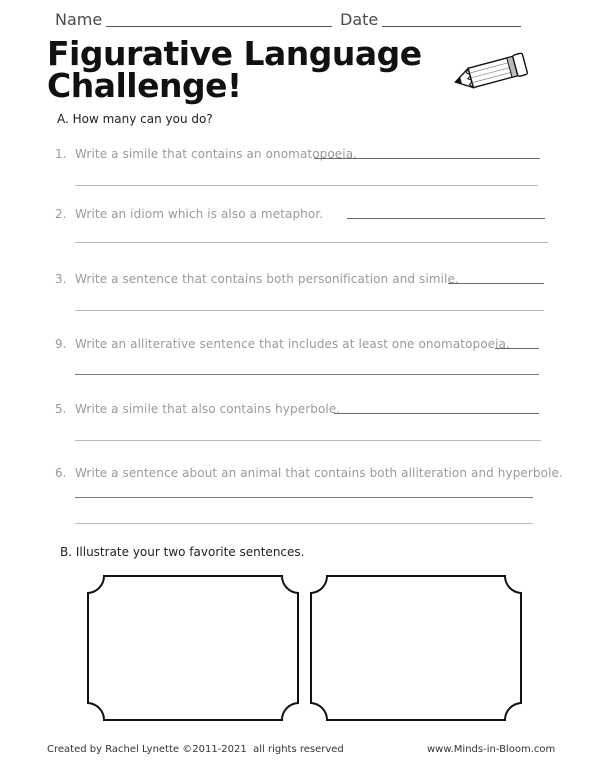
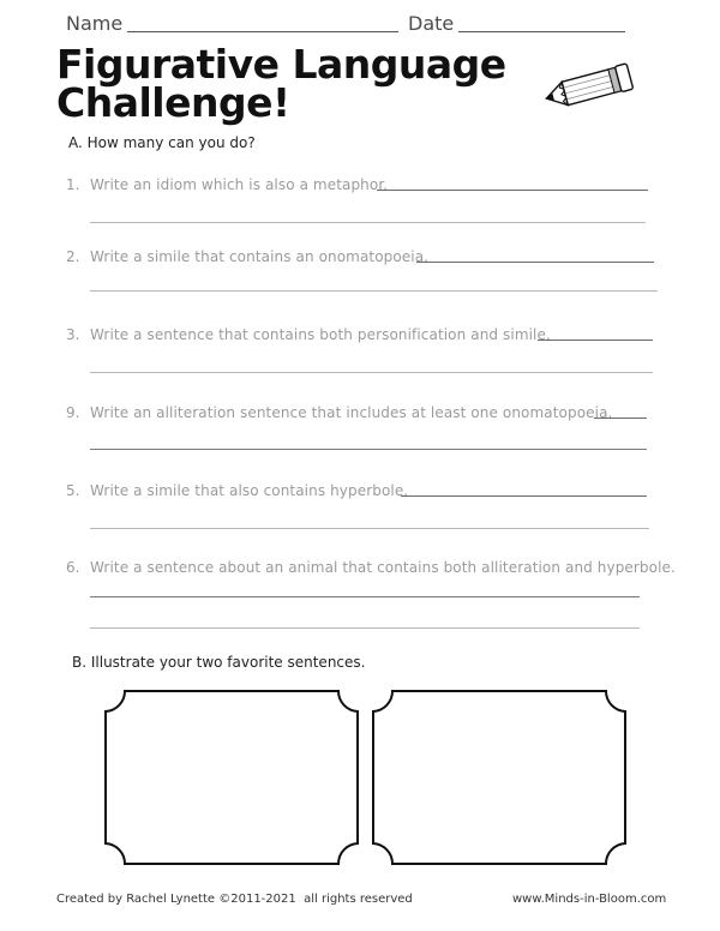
  Name
  Date
  Figurative Language
  Challenge!
  A. How many can you do?
  1.
- Write a simile that contains an onomatopoeia.
+ Write an idiom which is also a metaphor.
  2.
- Write an idiom which is also a metaphor.
+ Write a simile that contains an onomatopoeia.
  3.
  Write a sentence that contains both personification and simile.
  9.
- Write an alliterative sentence that includes at least one onomatopoeia.
+ Write an alliteration sentence that includes at least one onomatopoeia.
  5.
  Write a simile that also contains hyperbole.
  6.
  Write a sentence about an animal that contains both alliteration and hyperbole.
  B. Illustrate your two favorite sentences.
  Created by Rachel Lynette ©2011-2021 all rights reserved
  www.Minds-in-Bloom.com
